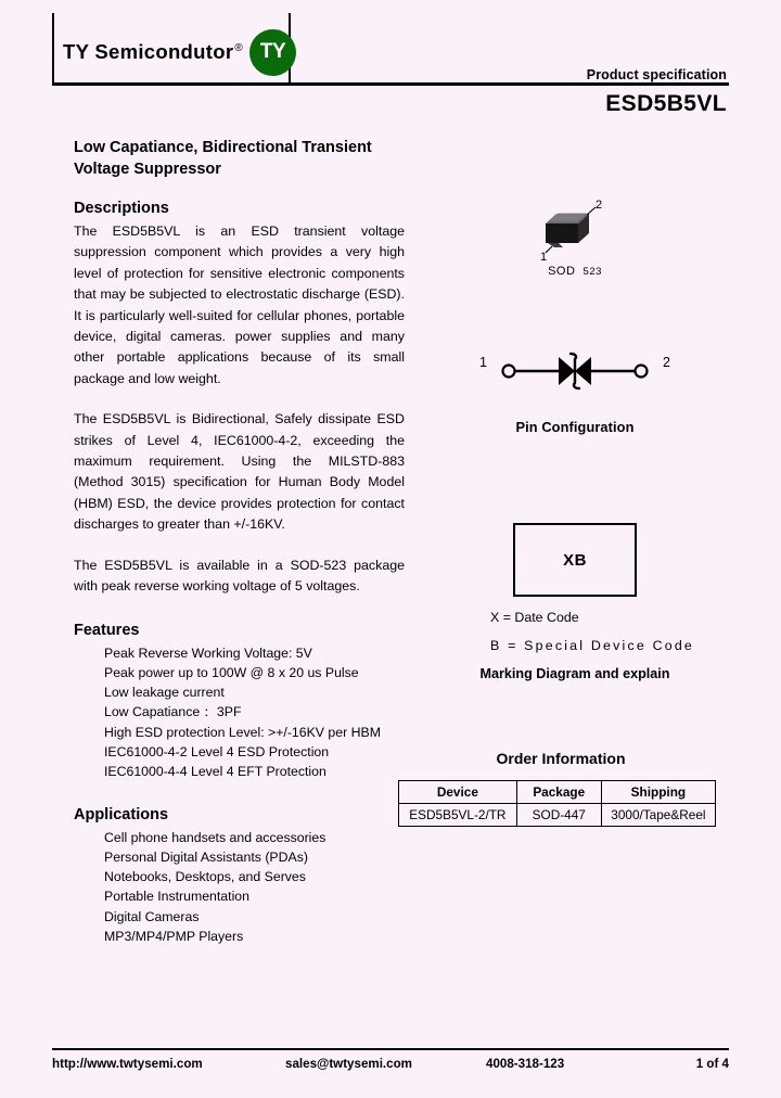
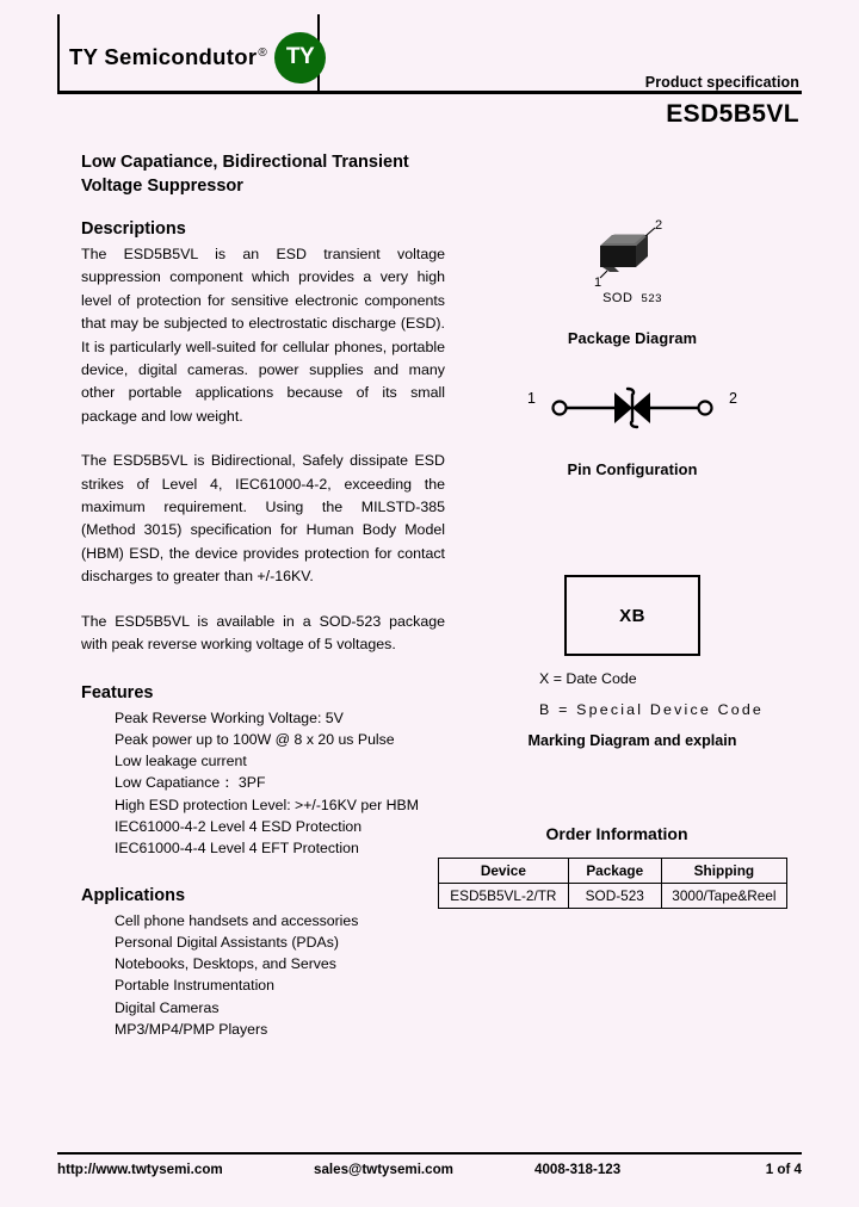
  TY Semicondutor®
  TY
  Product specification
  ESD5B5VL
  Low Capatiance, Bidirectional Transient Voltage Suppressor
  Descriptions
  The ESD5B5VL is an ESD transient voltage suppression component which provides a very high level of protection for sensitive electronic components that may be subjected to electrostatic discharge (ESD). It is particularly well-suited for cellular phones, portable device, digital cameras. power supplies and many other portable applications because of its small package and low weight.
- The ESD5B5VL is Bidirectional, Safely dissipate ESD strikes of Level 4, IEC61000-4-2, exceeding the maximum requirement. Using the MILSTD-883 (Method 3015) specification for Human Body Model (HBM) ESD, the device provides protection for contact discharges to greater than +/-16KV.
+ The ESD5B5VL is Bidirectional, Safely dissipate ESD strikes of Level 4, IEC61000-4-2, exceeding the maximum requirement. Using the MILSTD-385 (Method 3015) specification for Human Body Model (HBM) ESD, the device provides protection for contact discharges to greater than +/-16KV.
  The ESD5B5VL is available in a SOD-523 package with peak reverse working voltage of 5 voltages.
  Features
  Peak Reverse Working Voltage: 5V
  Peak power up to 100W @ 8 x 20 us Pulse
  Low leakage current
  Low Capatiance： 3PF
  High ESD protection Level: >+/-16KV per HBM
  IEC61000-4-2 Level 4 ESD Protection
  IEC61000-4-4 Level 4 EFT Protection
  Applications
  Cell phone handsets and accessories
  Personal Digital Assistants (PDAs)
  Notebooks, Desktops, and Serves
  Portable Instrumentation
  Digital Cameras
  MP3/MP4/PMP Players
  1
  2
  SOD 523
+ Package Diagram
  1
  2
  Pin Configuration
  XB
  X = Date Code
  B = Special Device Code
  Marking Diagram and explain
  Order Information
  Device	Package	Shipping
- ESD5B5VL-2/TR	SOD-447	3000/Tape&Reel
+ ESD5B5VL-2/TR	SOD-523	3000/Tape&Reel
  http://www.twtysemi.com
  sales@twtysemi.com
  4008-318-123
  1 of 4
